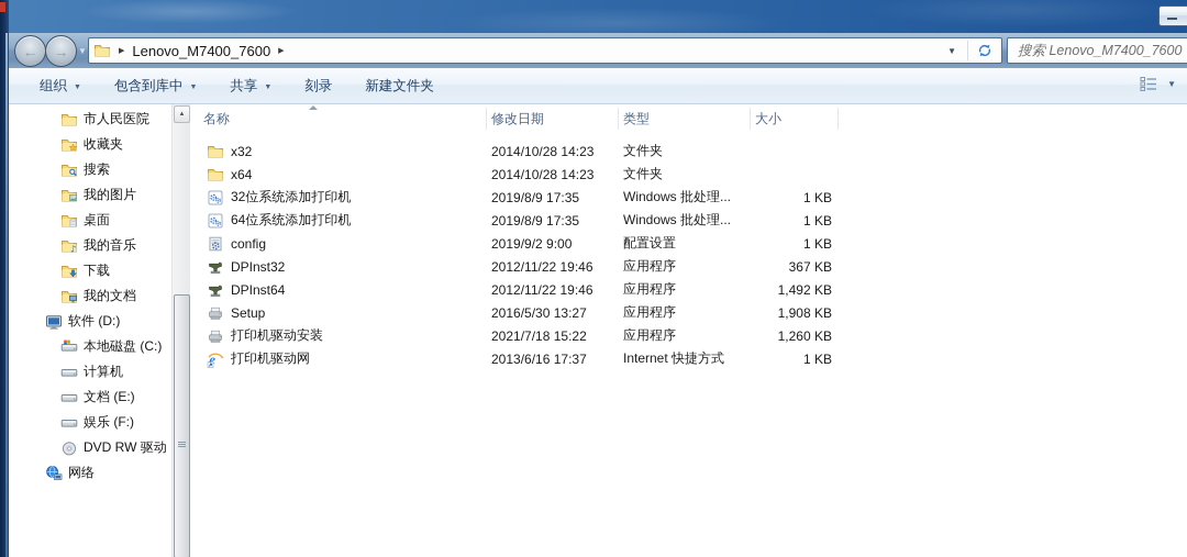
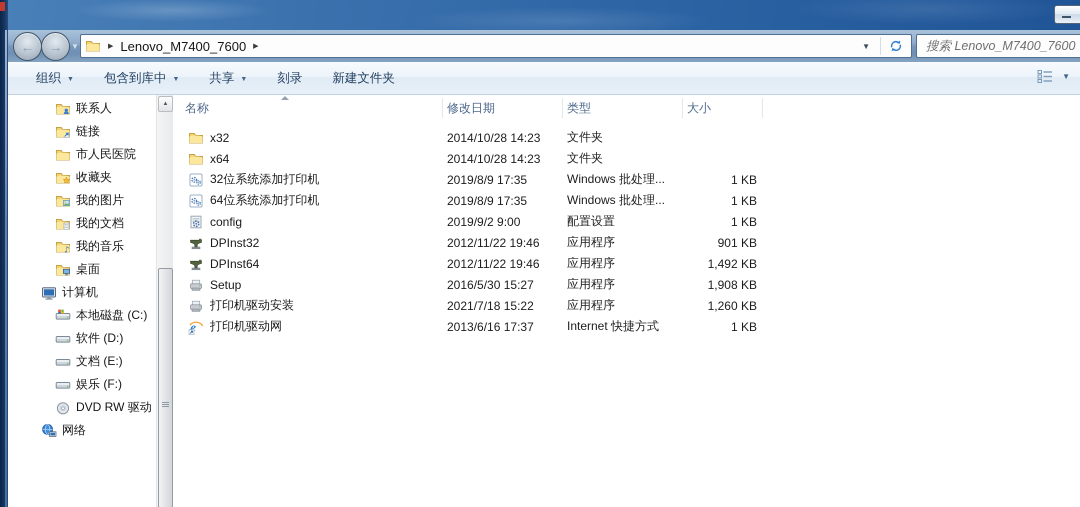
  ←
  →
  ▼
  Lenovo_M7400_7600
  ▼
  搜索 Lenovo_M7400_7600
  组织
  包含到库中
  共享
  刻录
  新建文件夹
  ▼
+ 联系人
+ 链接
  市人民医院
  收藏夹
- 搜索
  我的图片
- 桌面
+ 我的文档
  ♪
  我的音乐
- 下载
- 我的文档
+ 桌面
- 软件 (D:)
+ 计算机
  本地磁盘 (C:)
- 计算机
+ 软件 (D:)
  文档 (E:)
  娱乐 (F:)
  DVD RW 驱动
  网络
  名称
  修改日期
  类型
  大小
  x32
  2014/10/28 14:23
  文件夹
  x64
  2014/10/28 14:23
  文件夹
  32位系统添加打印机
  2019/8/9 17:35
  Windows 批处理...
  1 KB
  64位系统添加打印机
  2019/8/9 17:35
  Windows 批处理...
  1 KB
  config
  2019/9/2 9:00
  配置设置
  1 KB
  DPInst32
  2012/11/22 19:46
  应用程序
- 367 KB
+ 901 KB
  DPInst64
  2012/11/22 19:46
  应用程序
  1,492 KB
  Setup
- 2016/5/30 13:27
+ 2016/5/30 15:27
  应用程序
  1,908 KB
  打印机驱动安装
  2021/7/18 15:22
  应用程序
  1,260 KB
  e
  打印机驱动网
  2013/6/16 17:37
  Internet 快捷方式
  1 KB
